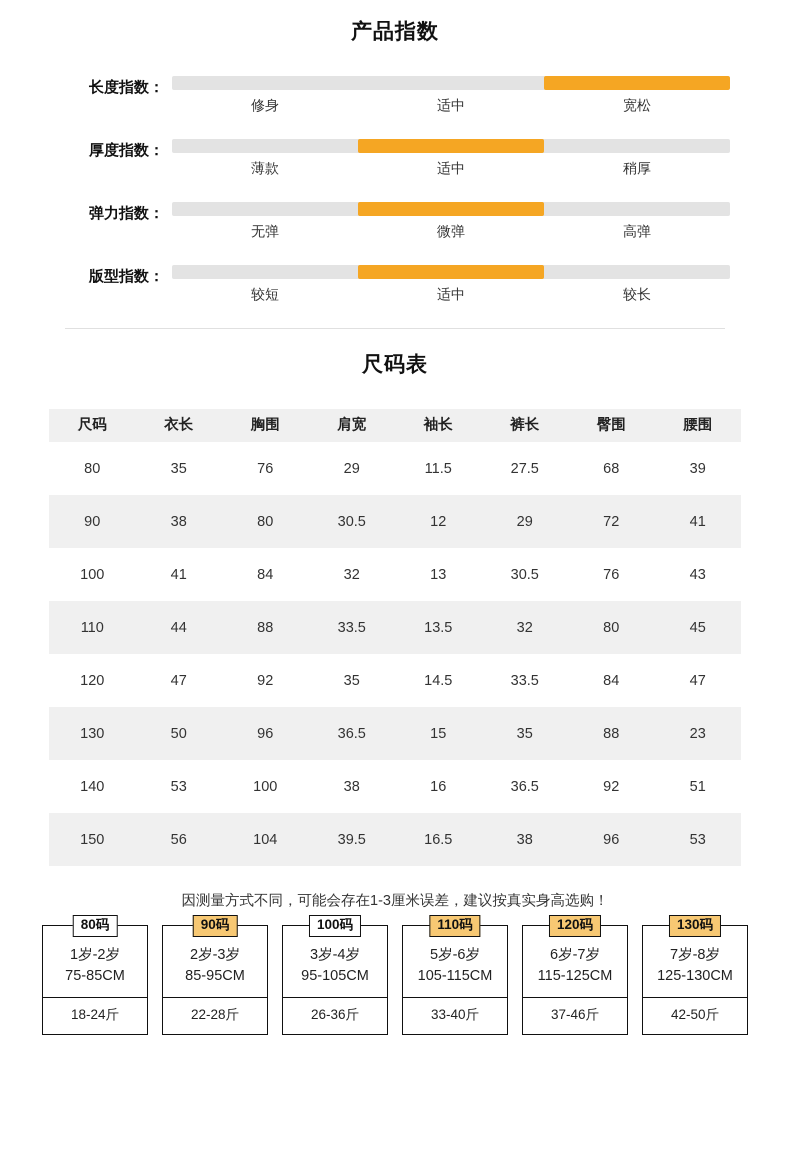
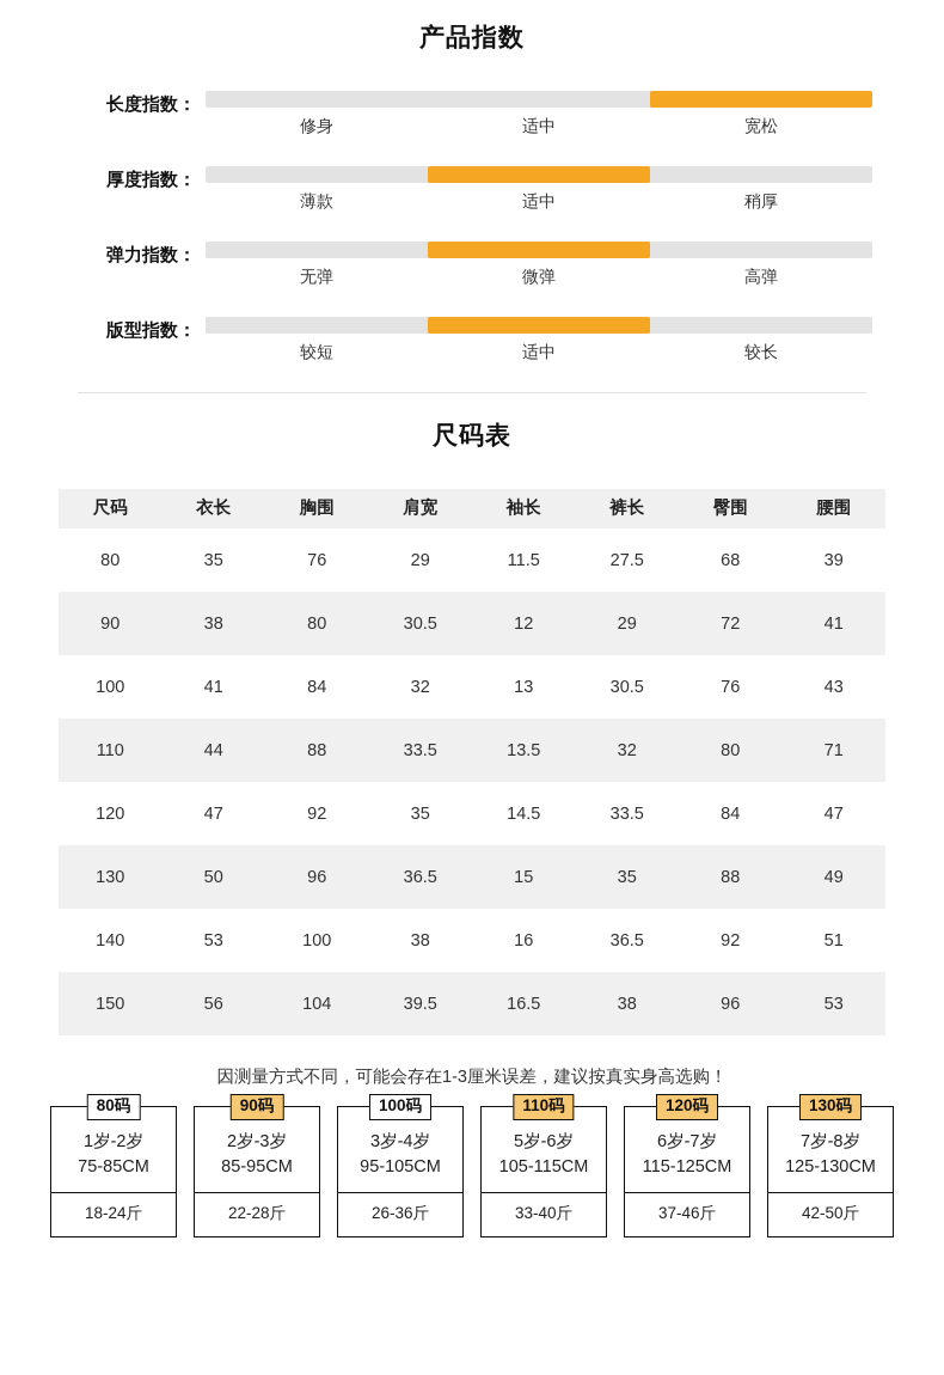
  产品指数
  长度指数：
  修身
  适中
  宽松
  厚度指数：
  薄款
  适中
  稍厚
  弹力指数：
  无弹
  微弹
  高弹
  版型指数：
  较短
  适中
  较长
  尺码表
  尺码	衣长	胸围	肩宽	袖长	裤长	臀围	腰围
  80	35	76	29	11.5	27.5	68	39
  90	38	80	30.5	12	29	72	41
  100	41	84	32	13	30.5	76	43
- 110	44	88	33.5	13.5	32	80	45
+ 110	44	88	33.5	13.5	32	80	71
  120	47	92	35	14.5	33.5	84	47
- 130	50	96	36.5	15	35	88	23
+ 130	50	96	36.5	15	35	88	49
  140	53	100	38	16	36.5	92	51
  150	56	104	39.5	16.5	38	96	53
  因测量方式不同，可能会存在1-3厘米误差，建议按真实身高选购！
  80码
  1岁-2岁
  75-85CM
  18-24斤
  90码
  2岁-3岁
  85-95CM
  22-28斤
  100码
  3岁-4岁
  95-105CM
  26-36斤
  110码
  5岁-6岁
  105-115CM
  33-40斤
  120码
  6岁-7岁
  115-125CM
  37-46斤
  130码
  7岁-8岁
  125-130CM
  42-50斤
